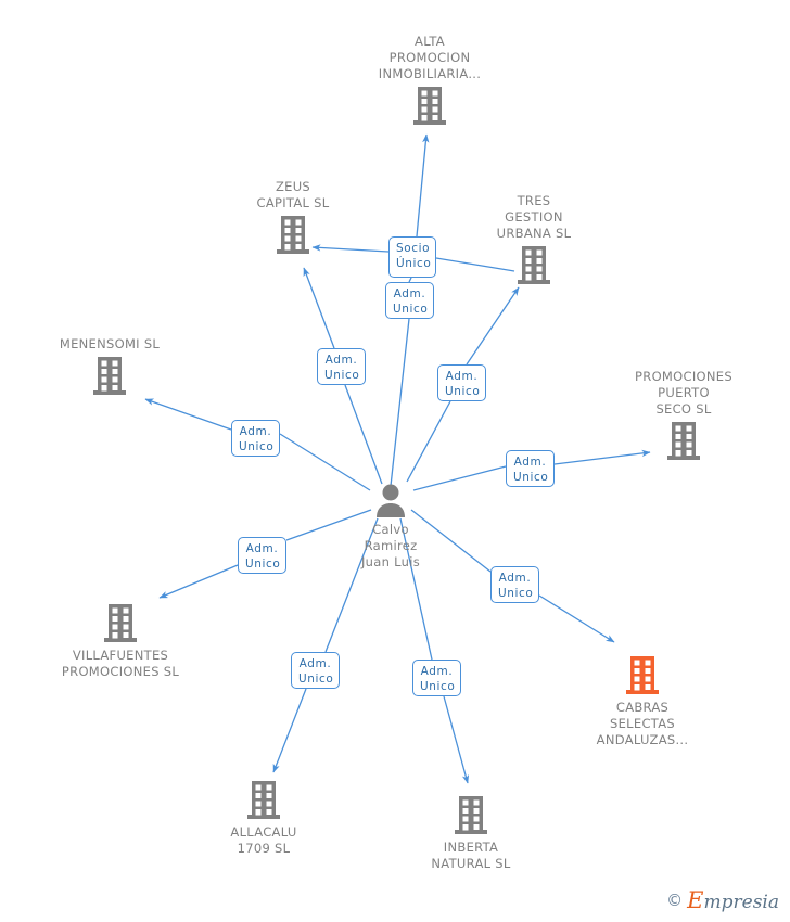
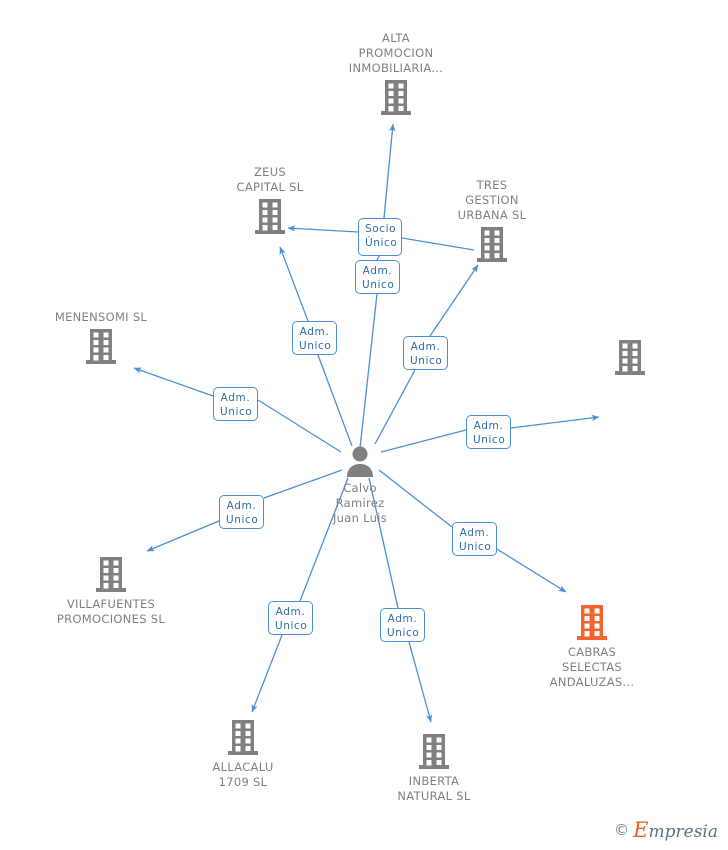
  ALTA
  PROMOCION
  INMOBILIARIA...
  ZEUS
  CAPITAL SL
  TRES
  GESTION
  URBANA SL
  MENENSOMI SL
- PROMOCIONES
- PUERTO
- SECO SL
  Calvo
  Ramirez
  Juan Luis
  VILLAFUENTES
  PROMOCIONES SL
  CABRAS
  SELECTAS
  ANDALUZAS...
  ALLACALU
  1709 SL
  INBERTA
  NATURAL SL
  Socio
  Único
  Adm.
  Unico
  Adm.
  Unico
  Adm.
  Unico
  Adm.
  Unico
  Adm.
  Unico
  Adm.
  Unico
  Adm.
  Unico
  Adm.
  Unico
  Adm.
  Unico
  ©
  Empresia
